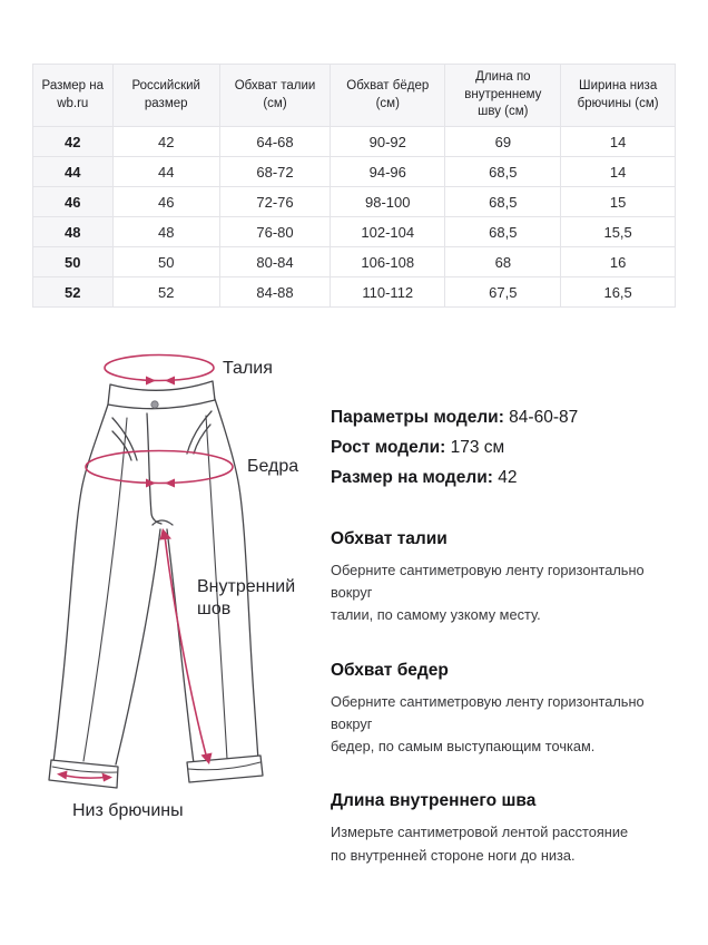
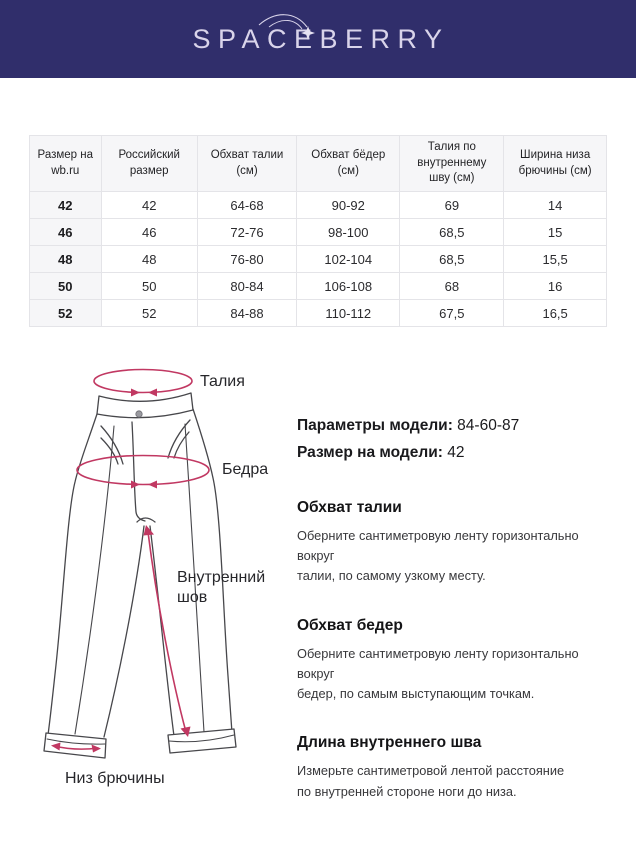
+ SPACEBERRY
- Размер на wb.ru	Российский размер	Обхват талии (см)	Обхват бёдер (см)	Длина по внутреннему шву (см)	Ширина низа брючины (см)
+ Размер на wb.ru	Российский размер	Обхват талии (см)	Обхват бёдер (см)	Талия по внутреннему шву (см)	Ширина низа брючины (см)
  42	42	64-68	90-92	69	14
- 44	44	68-72	94-96	68,5	14
  46	46	72-76	98-100	68,5	15
  48	48	76-80	102-104	68,5	15,5
  50	50	80-84	106-108	68	16
  52	52	84-88	110-112	67,5	16,5
  Талия
  Бедра
  Внутренний шов
  Низ брючины
  Параметры модели: 84-60-87
- Рост модели: 173 см
  Размер на модели: 42
  Обхват талии
  Оберните сантиметровую ленту горизонтально вокруг
  талии, по самому узкому месту.
  Обхват бедер
  Оберните сантиметровую ленту горизонтально вокруг
  бедер, по самым выступающим точкам.
  Длина внутреннего шва
  Измерьте сантиметровой лентой расстояние
  по внутренней стороне ноги до низа.
